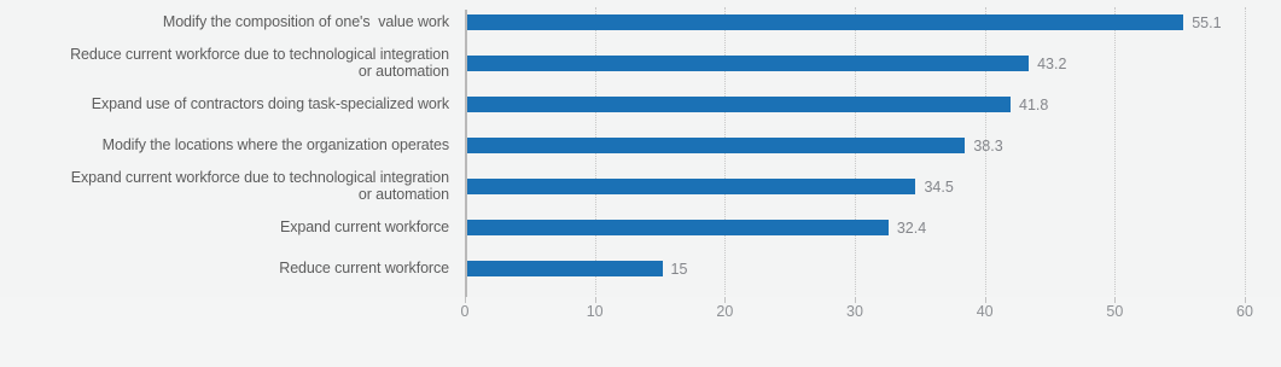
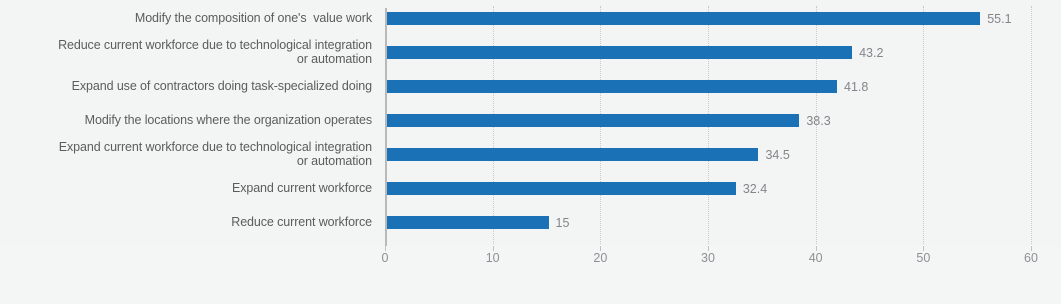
  Modify the composition of one's value work
  Reduce current workforce due to technological integration
  or automation
- Expand use of contractors doing task-specialized work
+ Expand use of contractors doing task-specialized doing
  Modify the locations where the organization operates
  Expand current workforce due to technological integration
  or automation
  Expand current workforce
  Reduce current workforce
  55.1
  43.2
  41.8
  38.3
  34.5
  32.4
  15
  0
  10
  20
  30
  40
  50
  60
